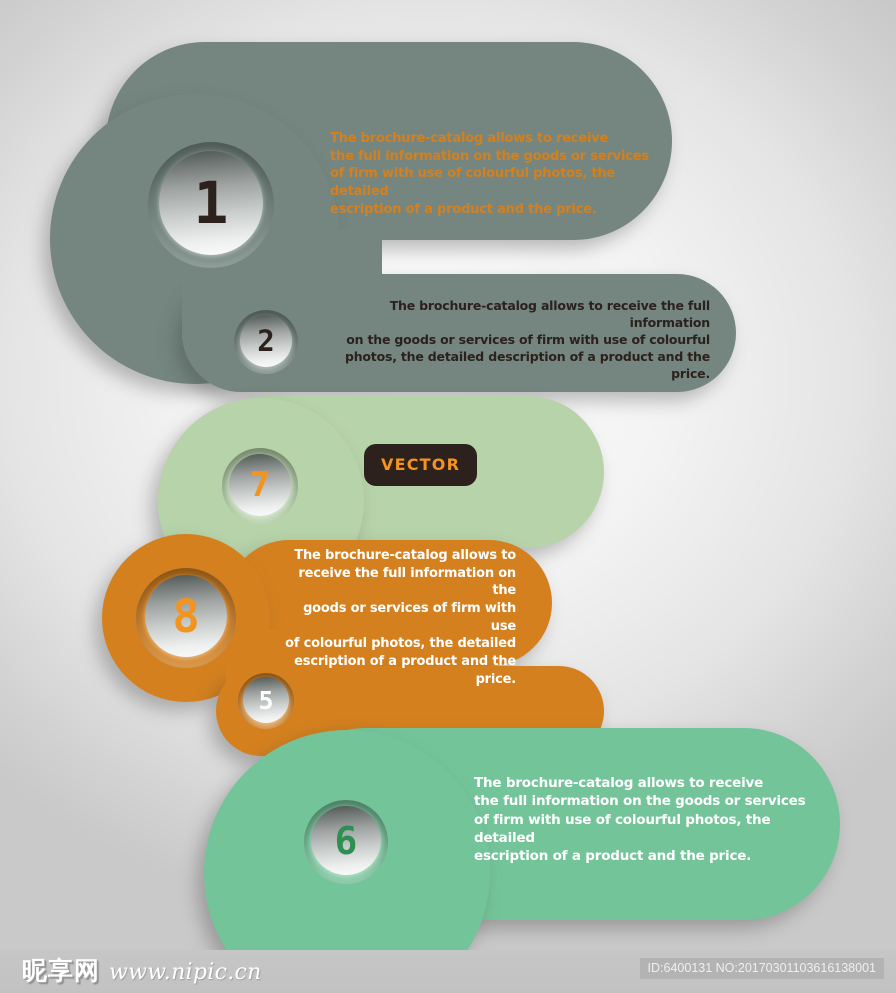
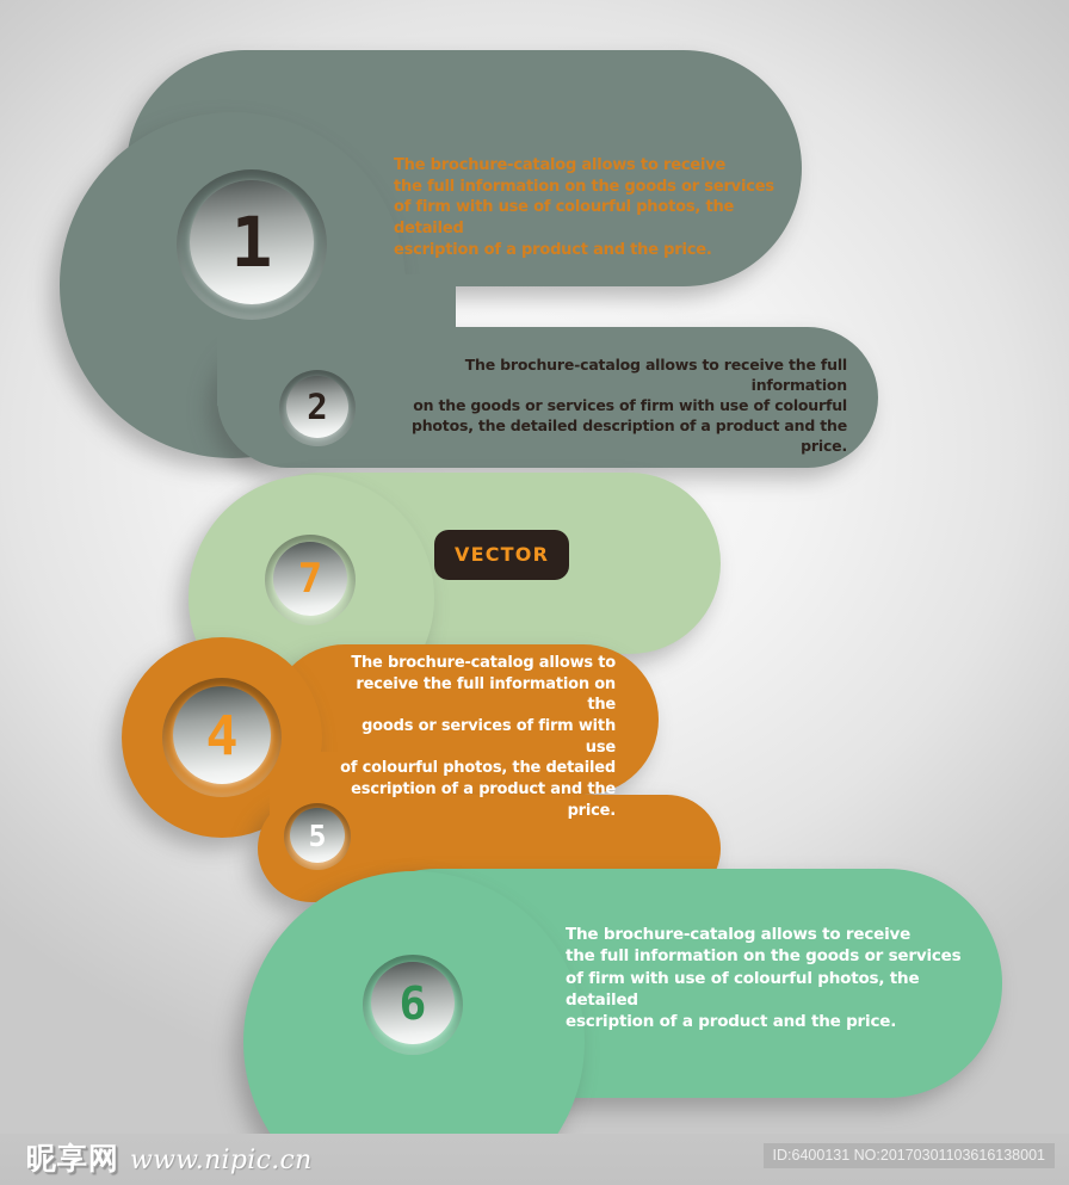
  1
  2
  7
- 8
+ 4
  5
  6
  The brochure-catalog allows to receive
  the full information on the goods or services
  of firm with use of colourful photos, the detailed
  escription of a product and the price.
  The brochure-catalog allows to receive the full information
  on the goods or services of firm with use of colourful
  photos, the detailed description of a product and the price.
  The brochure-catalog allows to
  receive the full information on the
  goods or services of firm with use
  of colourful photos, the detailed
  escription of a product and the price.
  The brochure-catalog allows to receive
  the full information on the goods or services
  of firm with use of colourful photos, the detailed
  escription of a product and the price.
  VECTOR
  昵享网
  www.nipic.cn
  ID:6400131 NO:20170301103616138001
